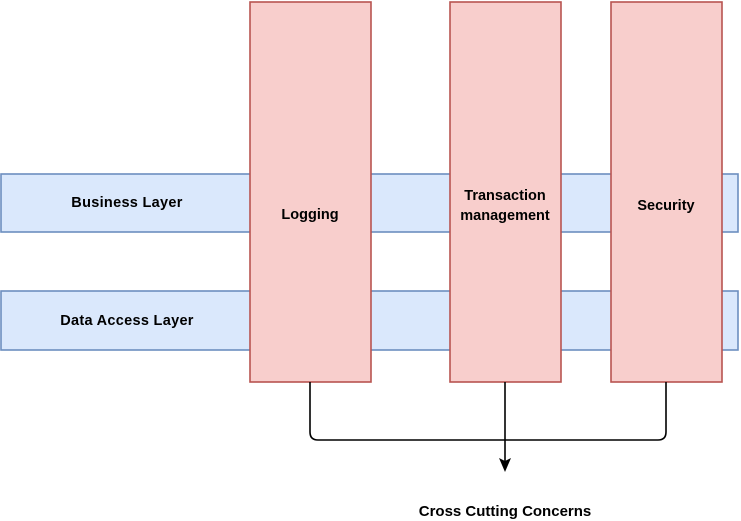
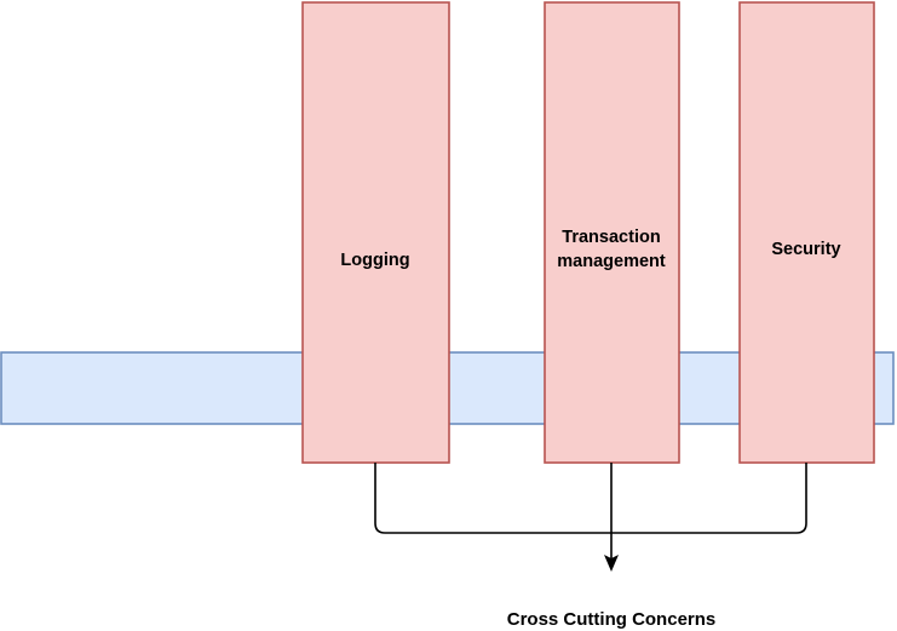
- Business Layer
- Data Access Layer
  Logging
  Transaction
  management
  Security
  Cross Cutting Concerns
